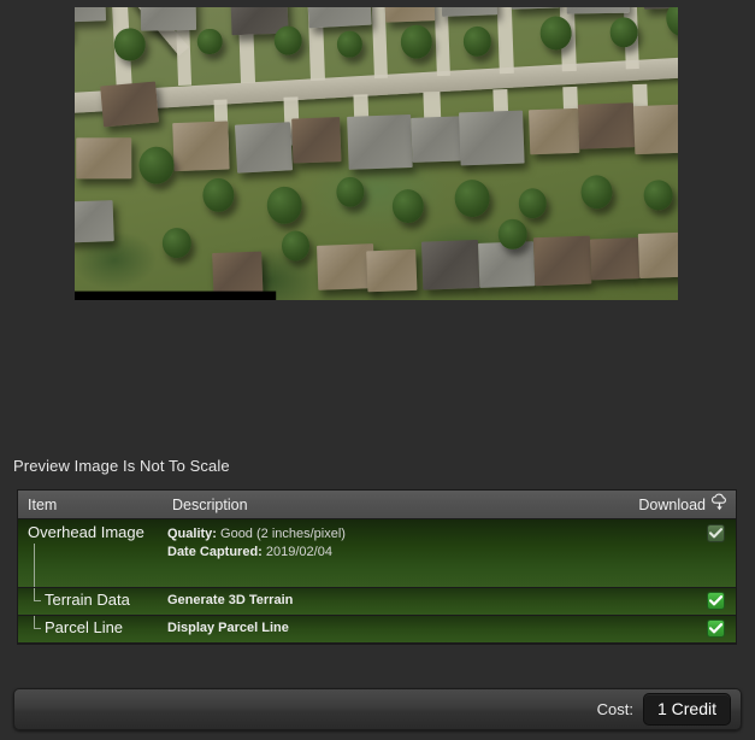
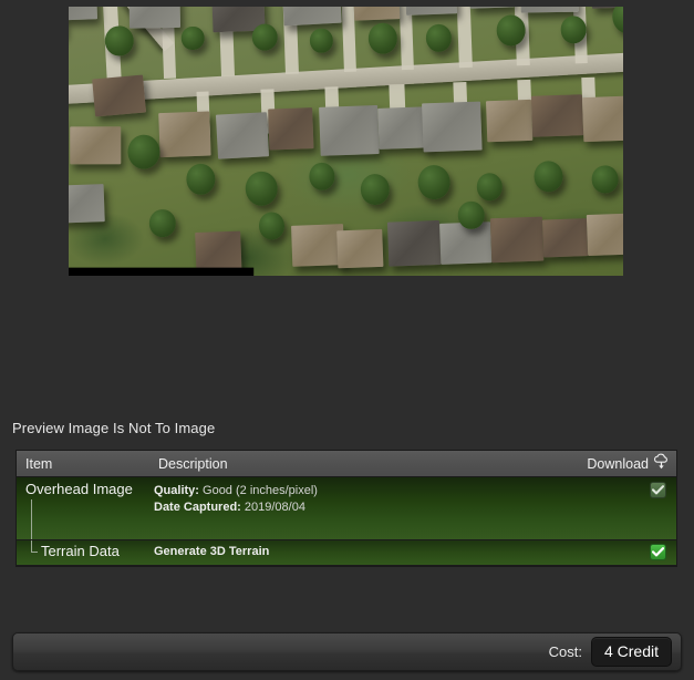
- Preview Image Is Not To Scale
+ Preview Image Is Not To Image
  Item
  Description
  Download
  Overhead Image
  Quality: Good (2 inches/pixel)
- Date Captured: 2019/02/04
+ Date Captured: 2019/08/04
  Terrain Data
  Generate 3D Terrain
- Parcel Line
- Display Parcel Line
  Cost:
- 1 Credit
+ 4 Credit
